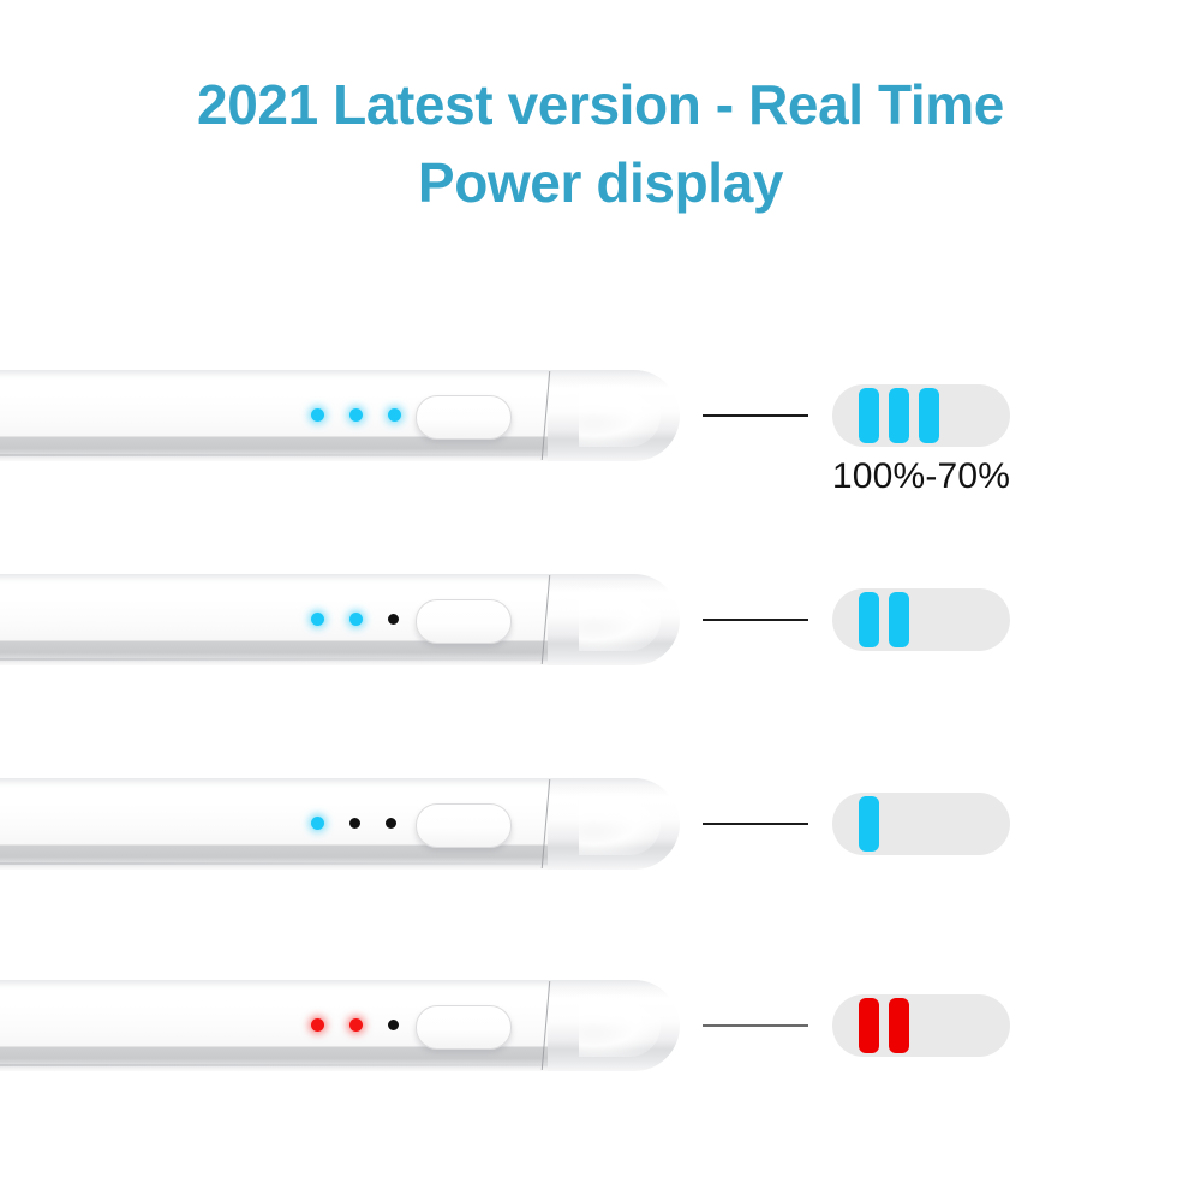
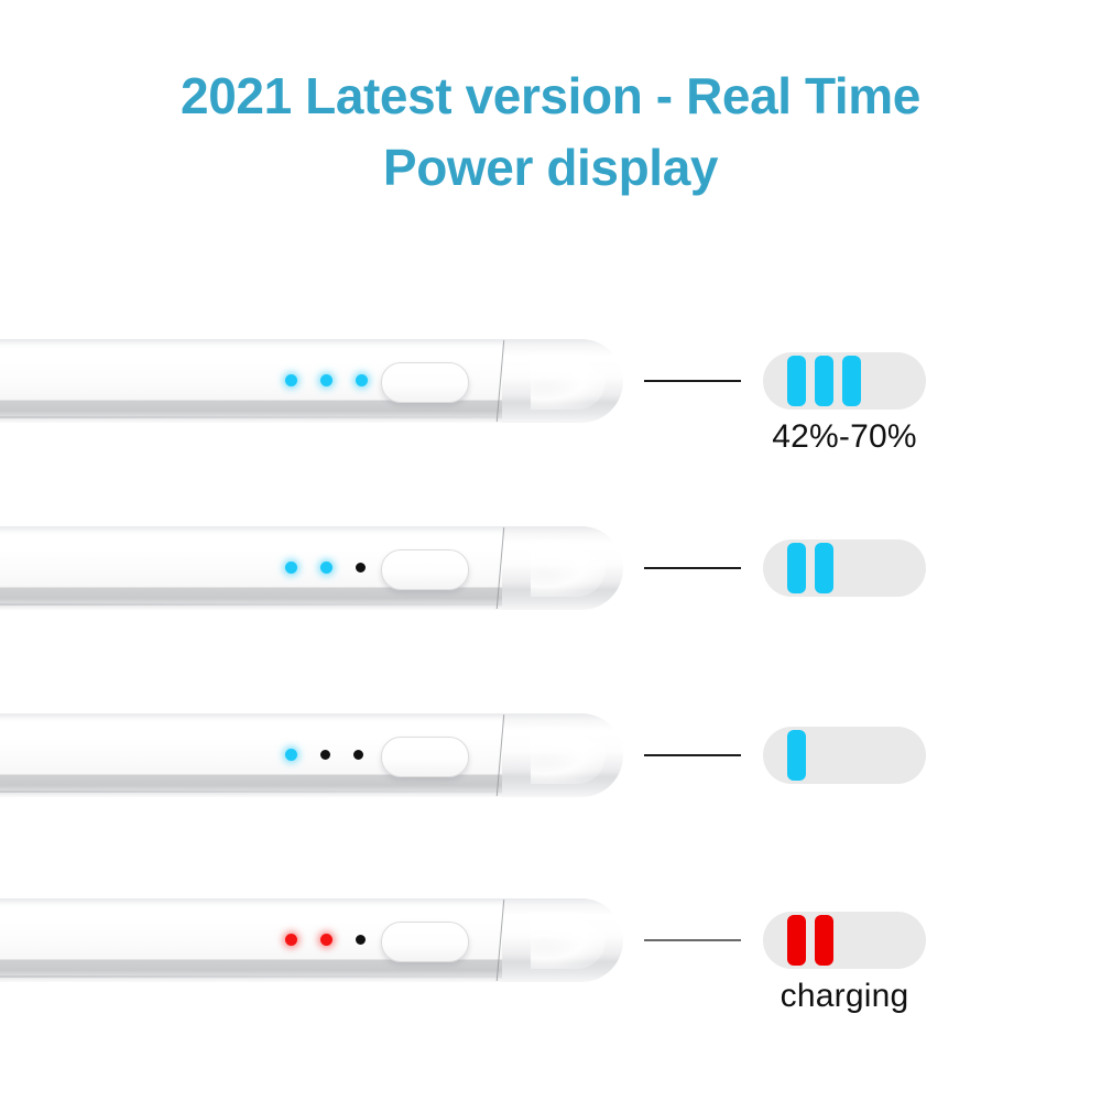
  2021 Latest version - Real Time
  Power display
- 100%-70%
+ 42%-70%
+ charging
